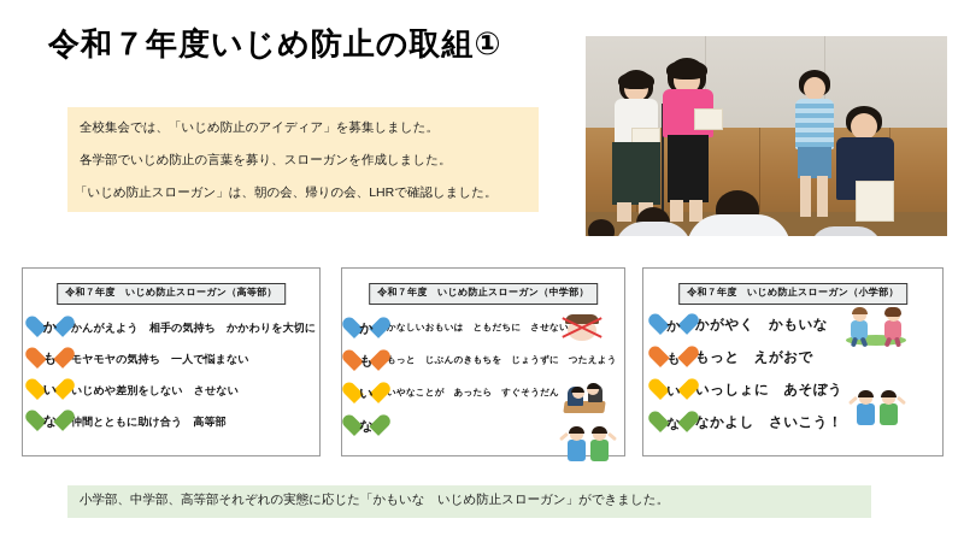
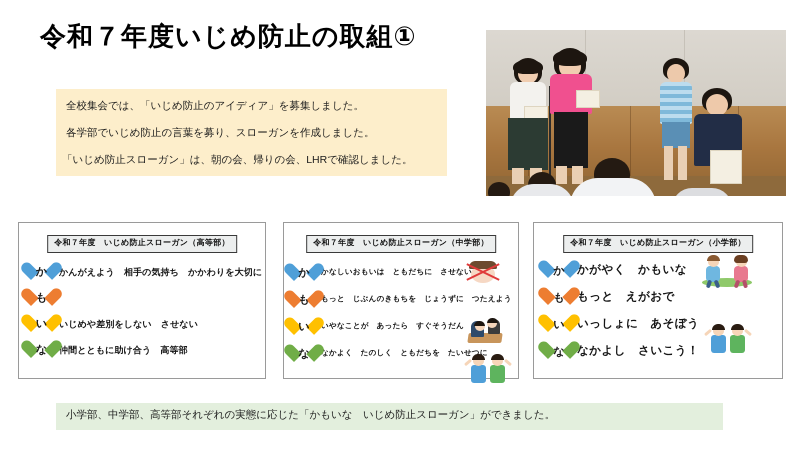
  令和７年度いじめ防止の取組①
  全校集会では、「いじめ防止のアイディア」を募集しました。
  各学部でいじめ防止の言葉を募り、スローガンを作成しました。
  「いじめ防止スローガン」は、朝の会、帰りの会、LHRで確認しました。
  令和７年度 いじめ防止スローガン（高等部）
  か
  かんがえよう 相手の気持ち かかわりを大切に
  も
- モヤモヤの気持ち 一人で悩まない
  い
  いじめや差別をしない させない
  な
  仲間とともに助け合う 高等部
  令和７年度 いじめ防止スローガン（中学部）
  か
  かなしいおもいは ともだちに させない
  も
  もっと じぶんのきもちを じょうずに つたえよう
  い
  いやなことが あったら すぐそうだん
  な
+ なかよく たのしく ともだちを たいせつに
  令和７年度 いじめ防止スローガン（小学部）
  か
  かがやく かもいな
  も
  もっと えがおで
  い
  いっしょに あそぼう
  な
  なかよし さいこう！
  小学部、中学部、高等部それぞれの実態に応じた「かもいな いじめ防止スローガン」ができました。
